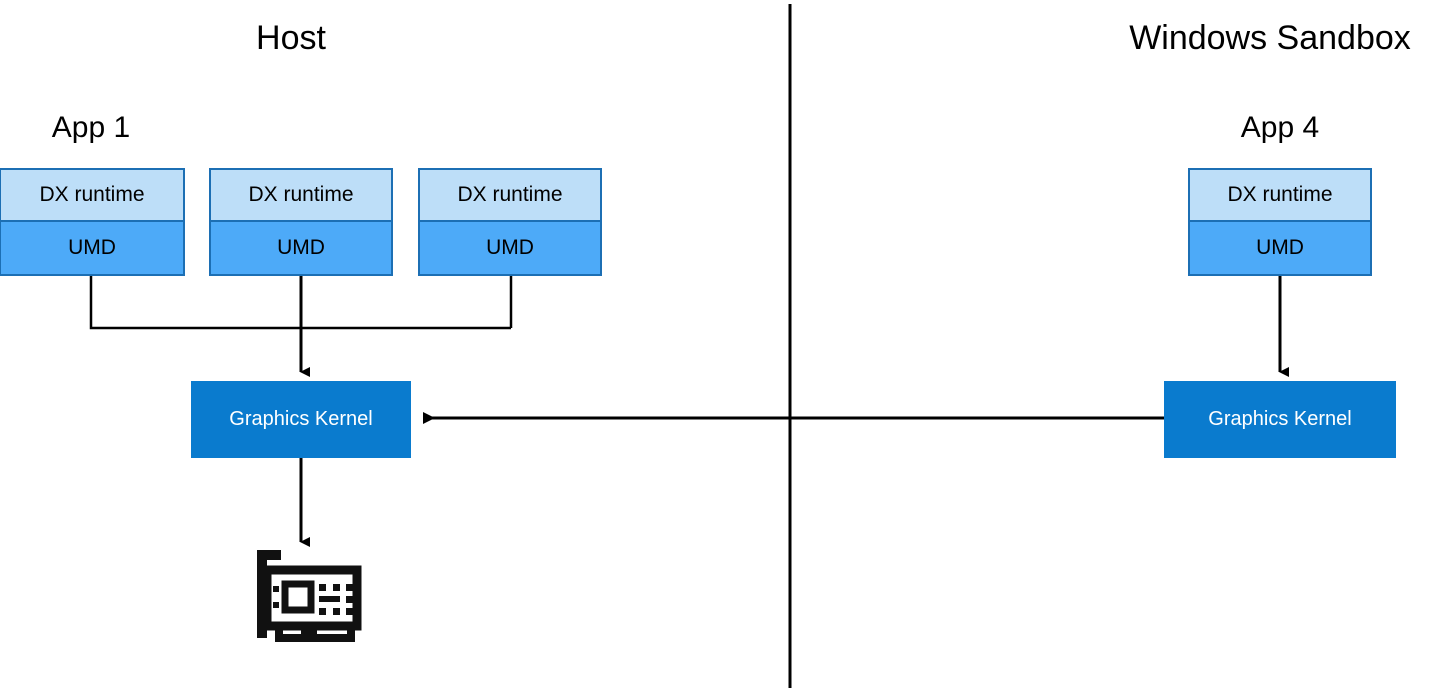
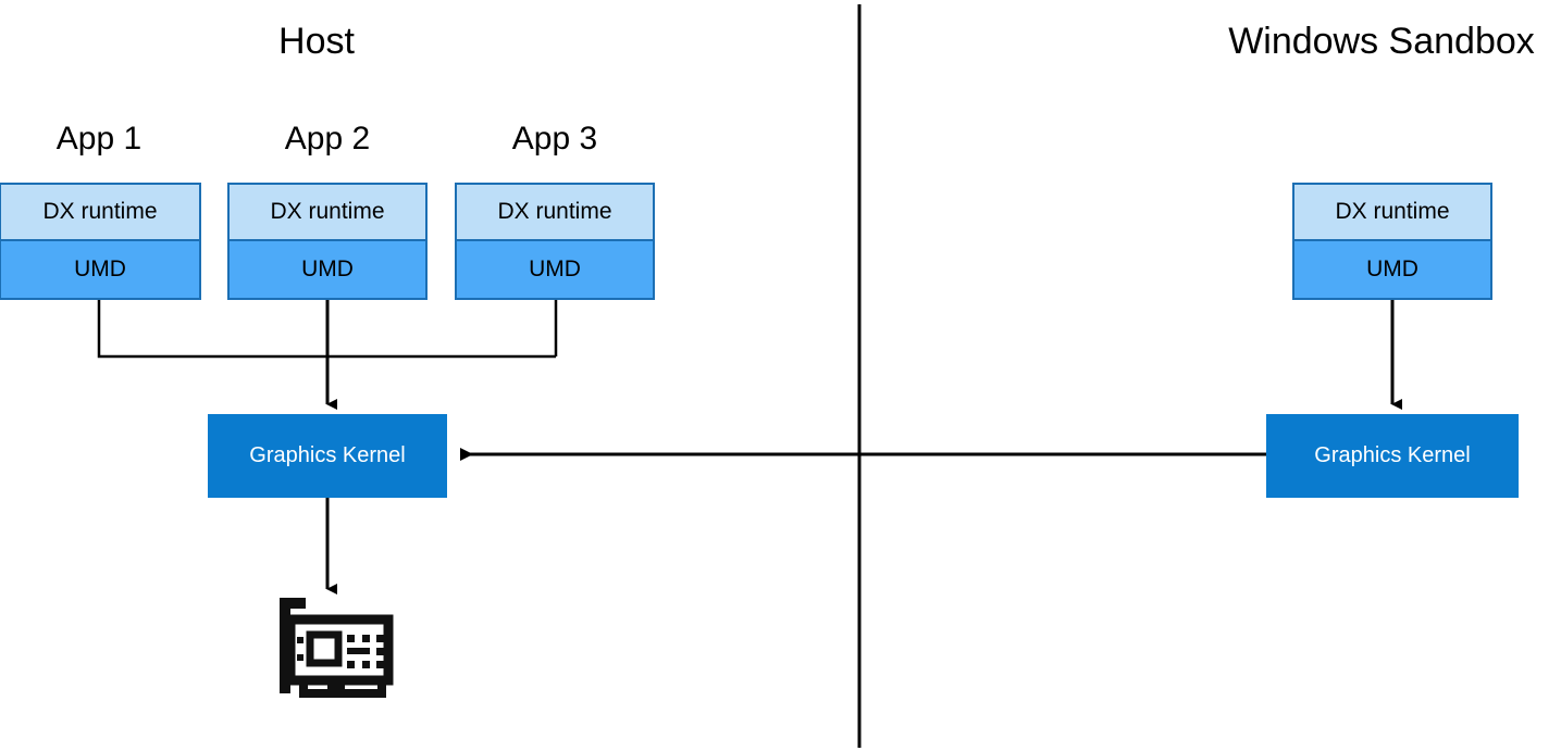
  Host
  Windows Sandbox
  App 1
  DX runtime
  UMD
+ App 2
  DX runtime
  UMD
+ App 3
  DX runtime
  UMD
- App 4
  DX runtime
  UMD
  Graphics Kernel
  Graphics Kernel
